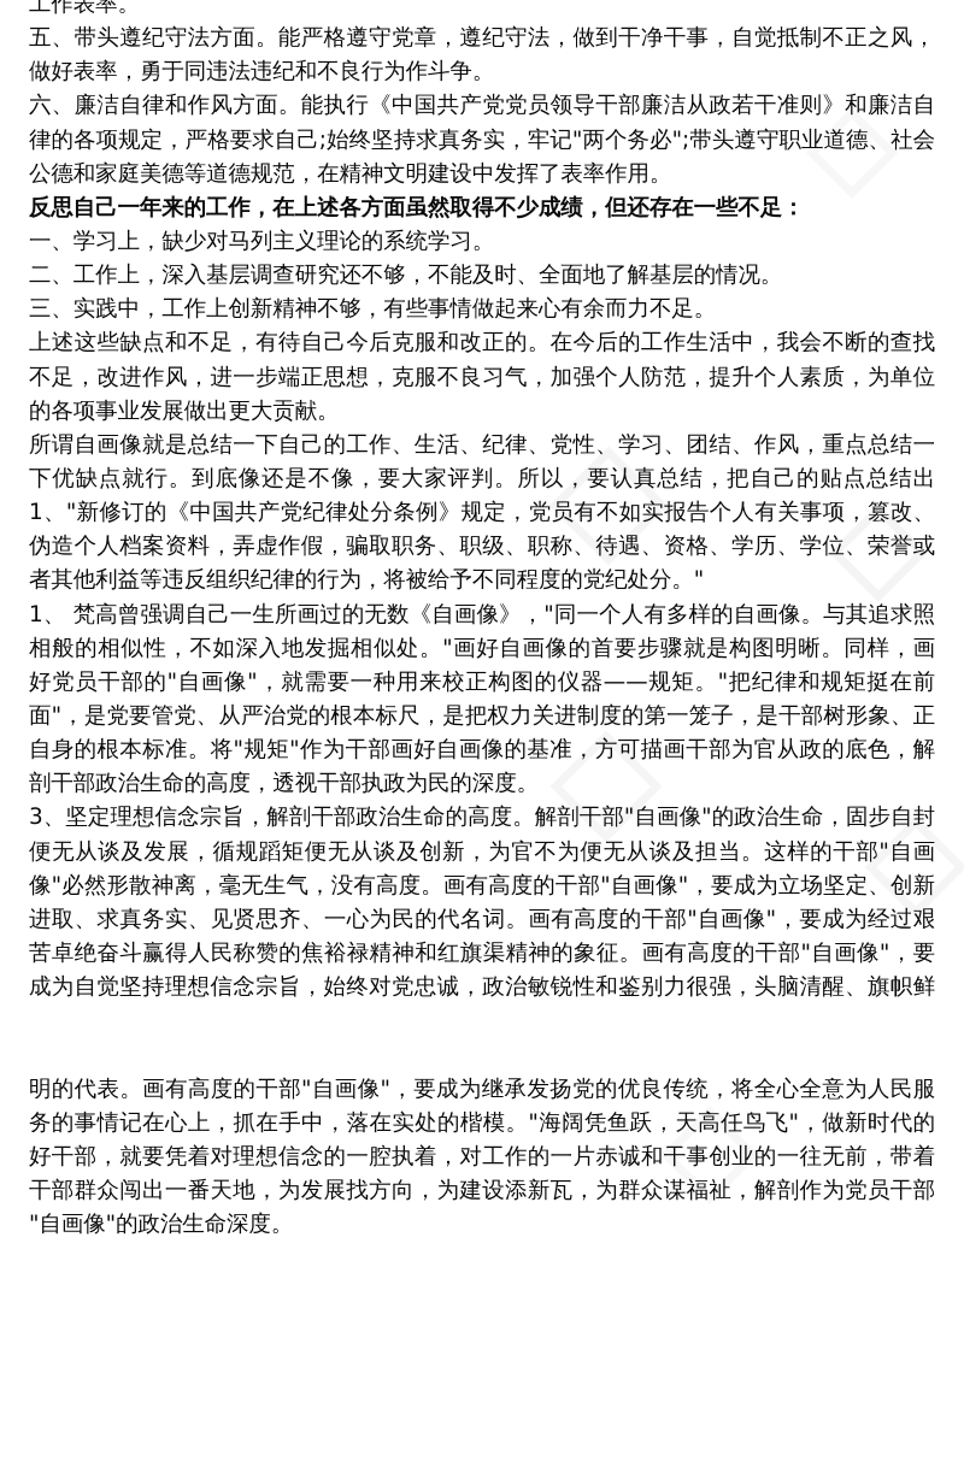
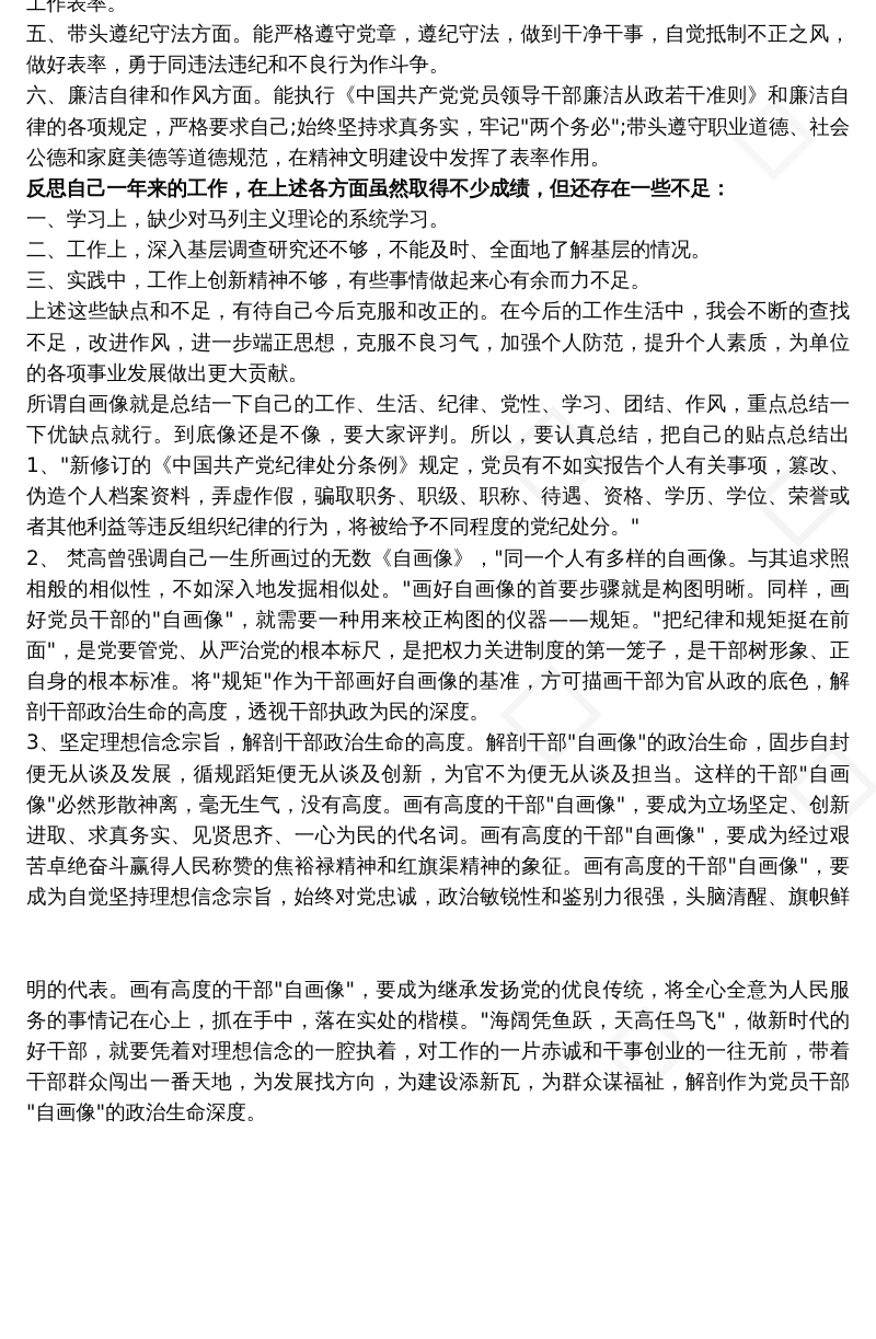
  工作表率。
  五、带头遵纪守法方面。能严格遵守党章，遵纪守法，做到干净干事，自觉抵制不正之风，
  做好表率，勇于同违法违纪和不良行为作斗争。
  六、廉洁自律和作风方面。能执行《中国共产党党员领导干部廉洁从政若干准则》和廉洁自
  律的各项规定，严格要求自己;始终坚持求真务实，牢记"两个务必";带头遵守职业道德、社会
  公德和家庭美德等道德规范，在精神文明建设中发挥了表率作用。
  反思自己一年来的工作，在上述各方面虽然取得不少成绩，但还存在一些不足：
  一、学习上，缺少对马列主义理论的系统学习。
  二、工作上，深入基层调查研究还不够，不能及时、全面地了解基层的情况。
  三、实践中，工作上创新精神不够，有些事情做起来心有余而力不足。
  上述这些缺点和不足，有待自己今后克服和改正的。在今后的工作生活中，我会不断的查找
  不足，改进作风，进一步端正思想，克服不良习气，加强个人防范，提升个人素质，为单位
  的各项事业发展做出更大贡献。
  所谓自画像就是总结一下自己的工作、生活、纪律、党性、学习、团结、作风，重点总结一
  下优缺点就行。到底像还是不像，要大家评判。所以，要认真总结，把自己的贴点总结出
  1、"新修订的《中国共产党纪律处分条例》规定，党员有不如实报告个人有关事项，篡改、
  伪造个人档案资料，弄虚作假，骗取职务、职级、职称、待遇、资格、学历、学位、荣誉或
  者其他利益等违反组织纪律的行为，将被给予不同程度的党纪处分。"
- 1、 梵高曾强调自己一生所画过的无数《自画像》，"同一个人有多样的自画像。与其追求照
+ 2、 梵高曾强调自己一生所画过的无数《自画像》，"同一个人有多样的自画像。与其追求照
  相般的相似性，不如深入地发掘相似处。"画好自画像的首要步骤就是构图明晰。同样，画
  好党员干部的"自画像"，就需要一种用来校正构图的仪器——规矩。"把纪律和规矩挺在前
  面"，是党要管党、从严治党的根本标尺，是把权力关进制度的第一笼子，是干部树形象、正
  自身的根本标准。将"规矩"作为干部画好自画像的基准，方可描画干部为官从政的底色，解
  剖干部政治生命的高度，透视干部执政为民的深度。
  3、坚定理想信念宗旨，解剖干部政治生命的高度。解剖干部"自画像"的政治生命，固步自封
  便无从谈及发展，循规蹈矩便无从谈及创新，为官不为便无从谈及担当。这样的干部"自画
  像"必然形散神离，毫无生气，没有高度。画有高度的干部"自画像"，要成为立场坚定、创新
  进取、求真务实、见贤思齐、一心为民的代名词。画有高度的干部"自画像"，要成为经过艰
  苦卓绝奋斗赢得人民称赞的焦裕禄精神和红旗渠精神的象征。画有高度的干部"自画像"，要
  成为自觉坚持理想信念宗旨，始终对党忠诚，政治敏锐性和鉴别力很强，头脑清醒、旗帜鲜
  明的代表。画有高度的干部"自画像"，要成为继承发扬党的优良传统，将全心全意为人民服
  务的事情记在心上，抓在手中，落在实处的楷模。"海阔凭鱼跃，天高任鸟飞"，做新时代的
  好干部，就要凭着对理想信念的一腔执着，对工作的一片赤诚和干事创业的一往无前，带着
  干部群众闯出一番天地，为发展找方向，为建设添新瓦，为群众谋福祉，解剖作为党员干部
  "自画像"的政治生命深度。
